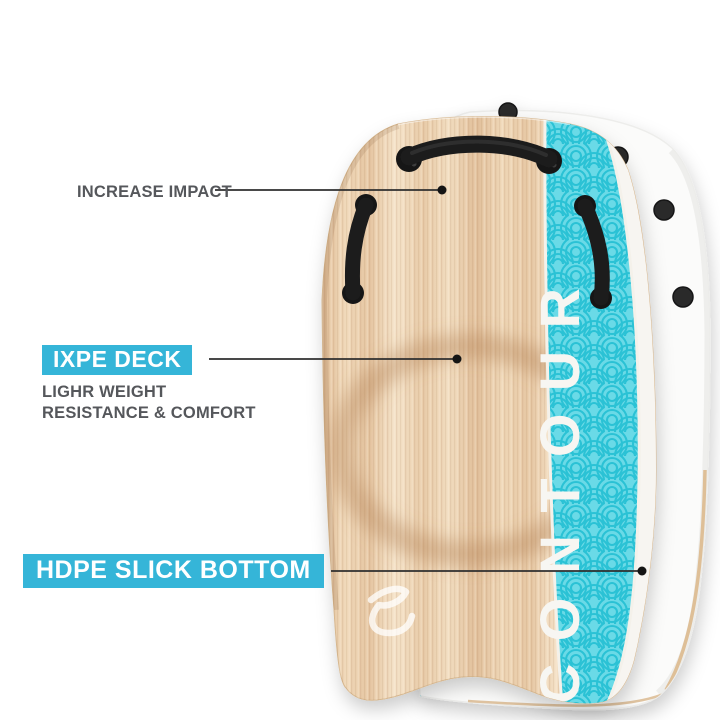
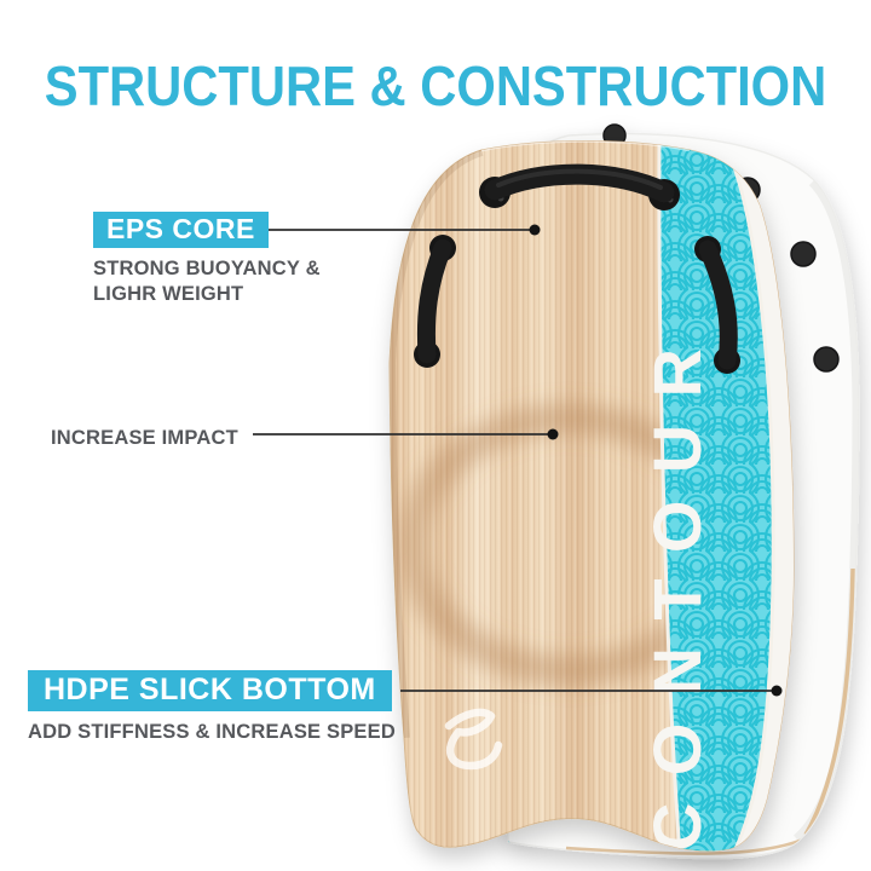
+ STRUCTURE & CONSTRUCTION
+ EPS CORE
+ STRONG BUOYANCY &
- INCREASE IMPACT
+ LIGHR WEIGHT
- IXPE DECK
- LIGHR WEIGHT
+ INCREASE IMPACT
- RESISTANCE & COMFORT
  HDPE SLICK BOTTOM
+ ADD STIFFNESS & INCREASE SPEED
